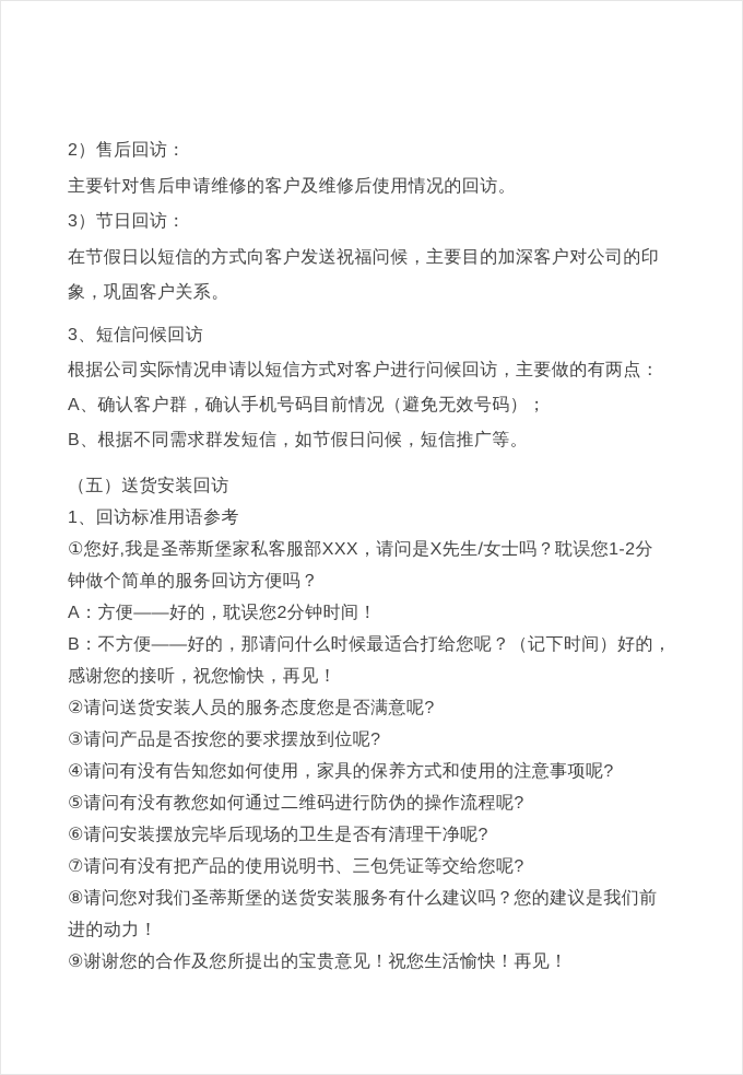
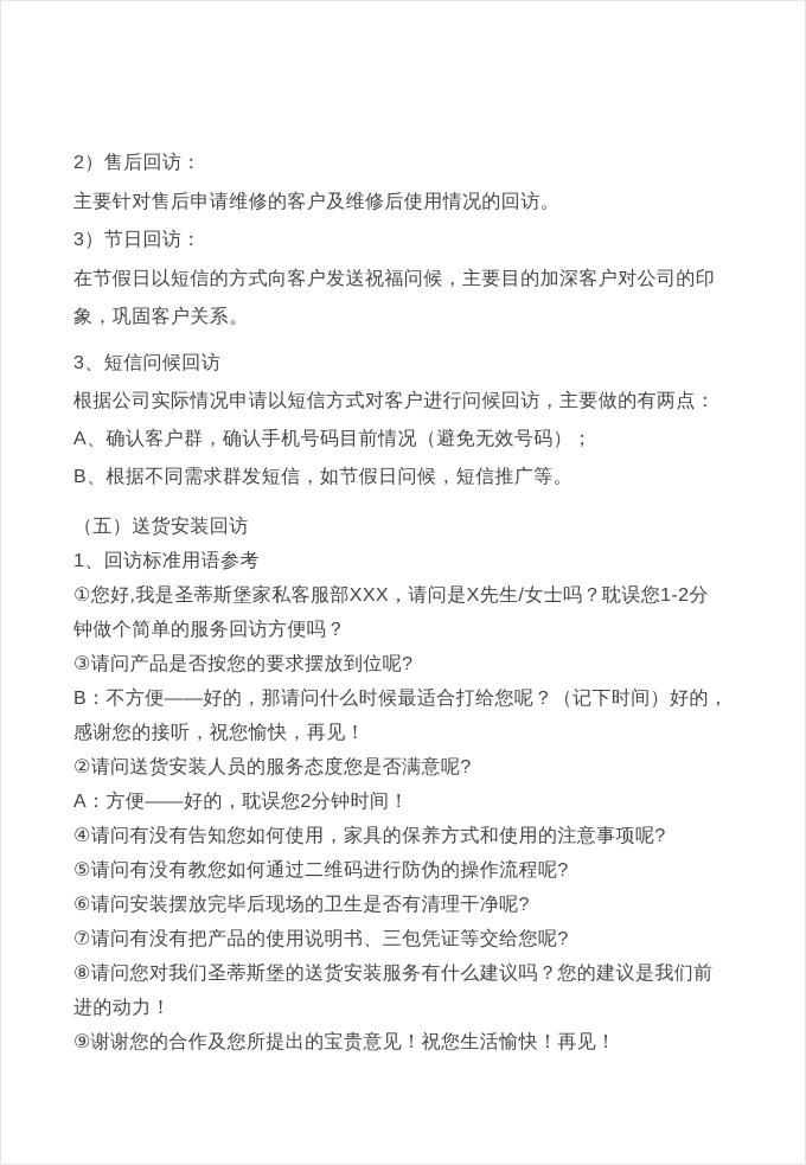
  2）售后回访：
  主要针对售后申请维修的客户及维修后使用情况的回访。
  3）节日回访：
  在节假日以短信的方式向客户发送祝福问候，主要目的加深客户对公司的印
  象，巩固客户关系。
  3、短信问候回访
  根据公司实际情况申请以短信方式对客户进行问候回访，主要做的有两点：
  A、确认客户群，确认手机号码目前情况（避免无效号码）；
  B、根据不同需求群发短信，如节假日问候，短信推广等。
  （五）送货安装回访
  1、回访标准用语参考
  ①您好,我是圣蒂斯堡家私客服部XXX，请问是X先生/女士吗？耽误您1-2分
  钟做个简单的服务回访方便吗？
- A：方便——好的，耽误您2分钟时间！
+ ③请问产品是否按您的要求摆放到位呢?
  B：不方便——好的，那请问什么时候最适合打给您呢？（记下时间）好的，
  感谢您的接听，祝您愉快，再见！
  ②请问送货安装人员的服务态度您是否满意呢?
- ③请问产品是否按您的要求摆放到位呢?
+ A：方便——好的，耽误您2分钟时间！
  ④请问有没有告知您如何使用，家具的保养方式和使用的注意事项呢?
  ⑤请问有没有教您如何通过二维码进行防伪的操作流程呢?
  ⑥请问安装摆放完毕后现场的卫生是否有清理干净呢?
  ⑦请问有没有把产品的使用说明书、三包凭证等交给您呢?
  ⑧请问您对我们圣蒂斯堡的送货安装服务有什么建议吗？您的建议是我们前
  进的动力！
  ⑨谢谢您的合作及您所提出的宝贵意见！祝您生活愉快！再见！
